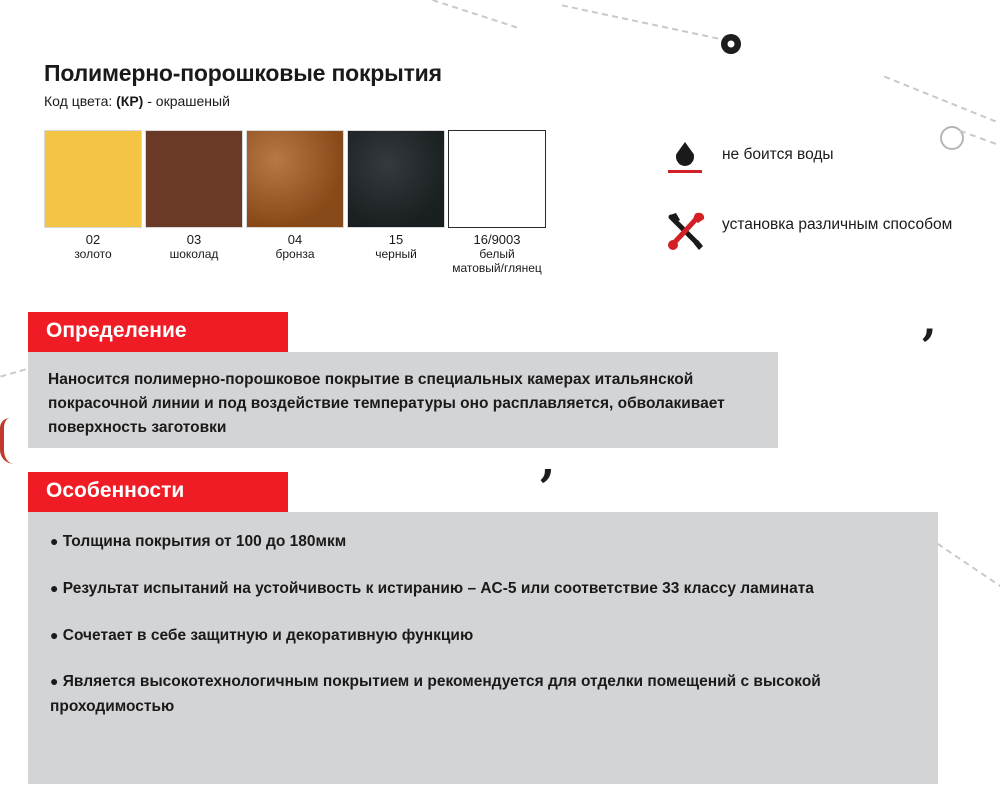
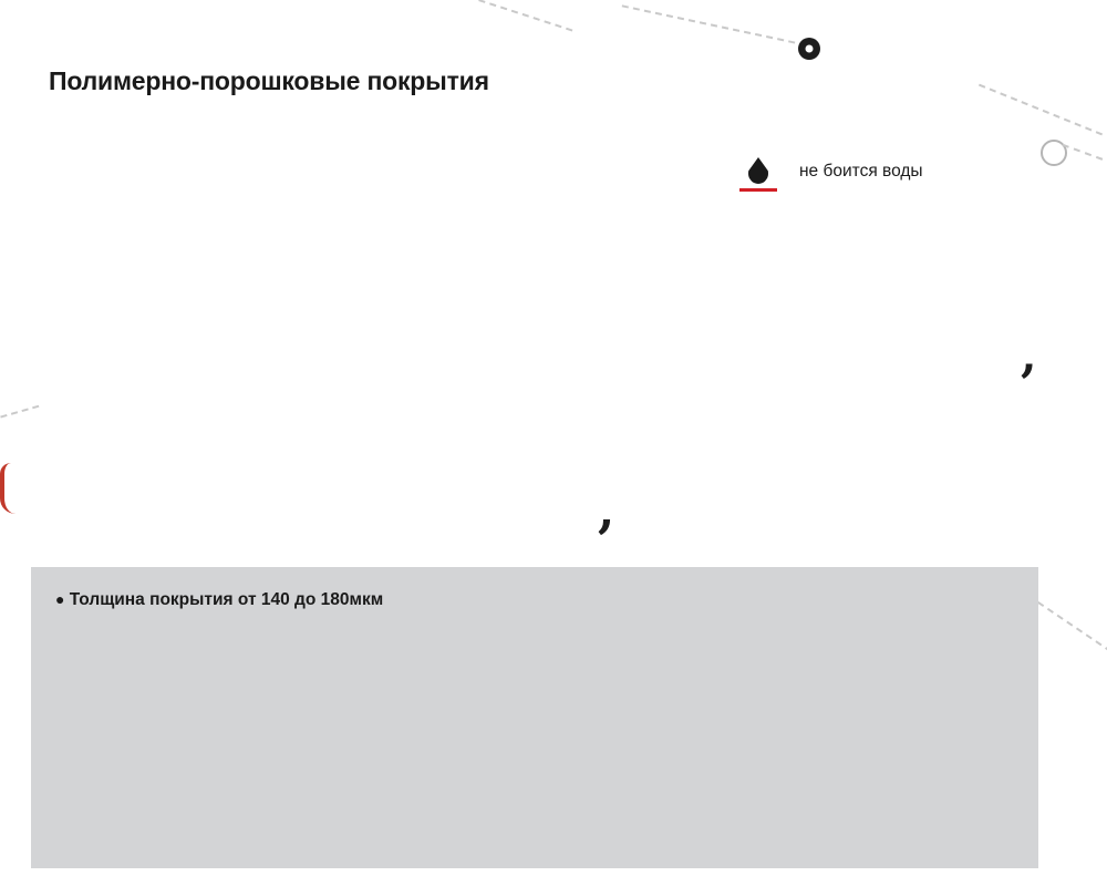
  ,
  ,
  Полимерно-порошковые покрытия
- Код цвета: (КР) - окрашеный
- 02
- золото
- 03
- шоколад
- 04
- бронза
- 15
- черный
- 16/9003
- белый
- матовый/глянец
  не боится воды
- установка различным способом
- Определение
- Наносится полимерно-порошковое покрытие в специальных камерах итальянской покрасочной линии и под воздействие температуры оно расплавляется, обволакивает поверхность заготовки
- Особенности
- ● Толщина покрытия от 100 до 180мкм
+ ● Толщина покрытия от 140 до 180мкм
- ● Результат испытаний на устойчивость к истиранию – AC-5 или соответствие 33 классу ламината
- ● Сочетает в себе защитную и декоративную функцию
- ● Является высокотехнологичным покрытием и рекомендуется для отделки помещений с высокой проходимостью
